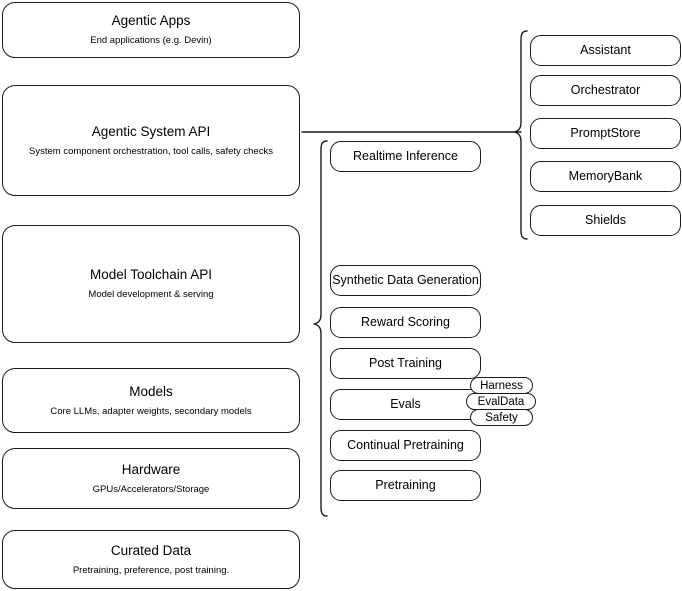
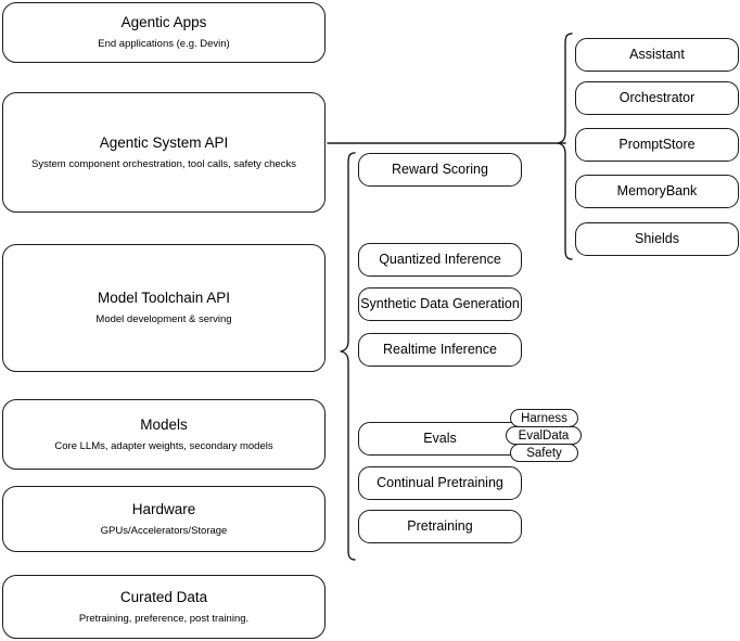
  Agentic Apps
  End applications (e.g. Devin)
  Agentic System API
  System component orchestration, tool calls, safety checks
  Model Toolchain API
  Model development & serving
  Models
  Core LLMs, adapter weights, secondary models
  Hardware
  GPUs/Accelerators/Storage
  Curated Data
  Pretraining, preference, post training.
- Realtime Inference
+ Reward Scoring
+ Quantized Inference
  Synthetic Data Generation
- Reward Scoring
+ Realtime Inference
- Post Training
  Evals
  Continual Pretraining
  Pretraining
  Harness
  EvalData
  Safety
  Assistant
  Orchestrator
  PromptStore
  MemoryBank
  Shields
